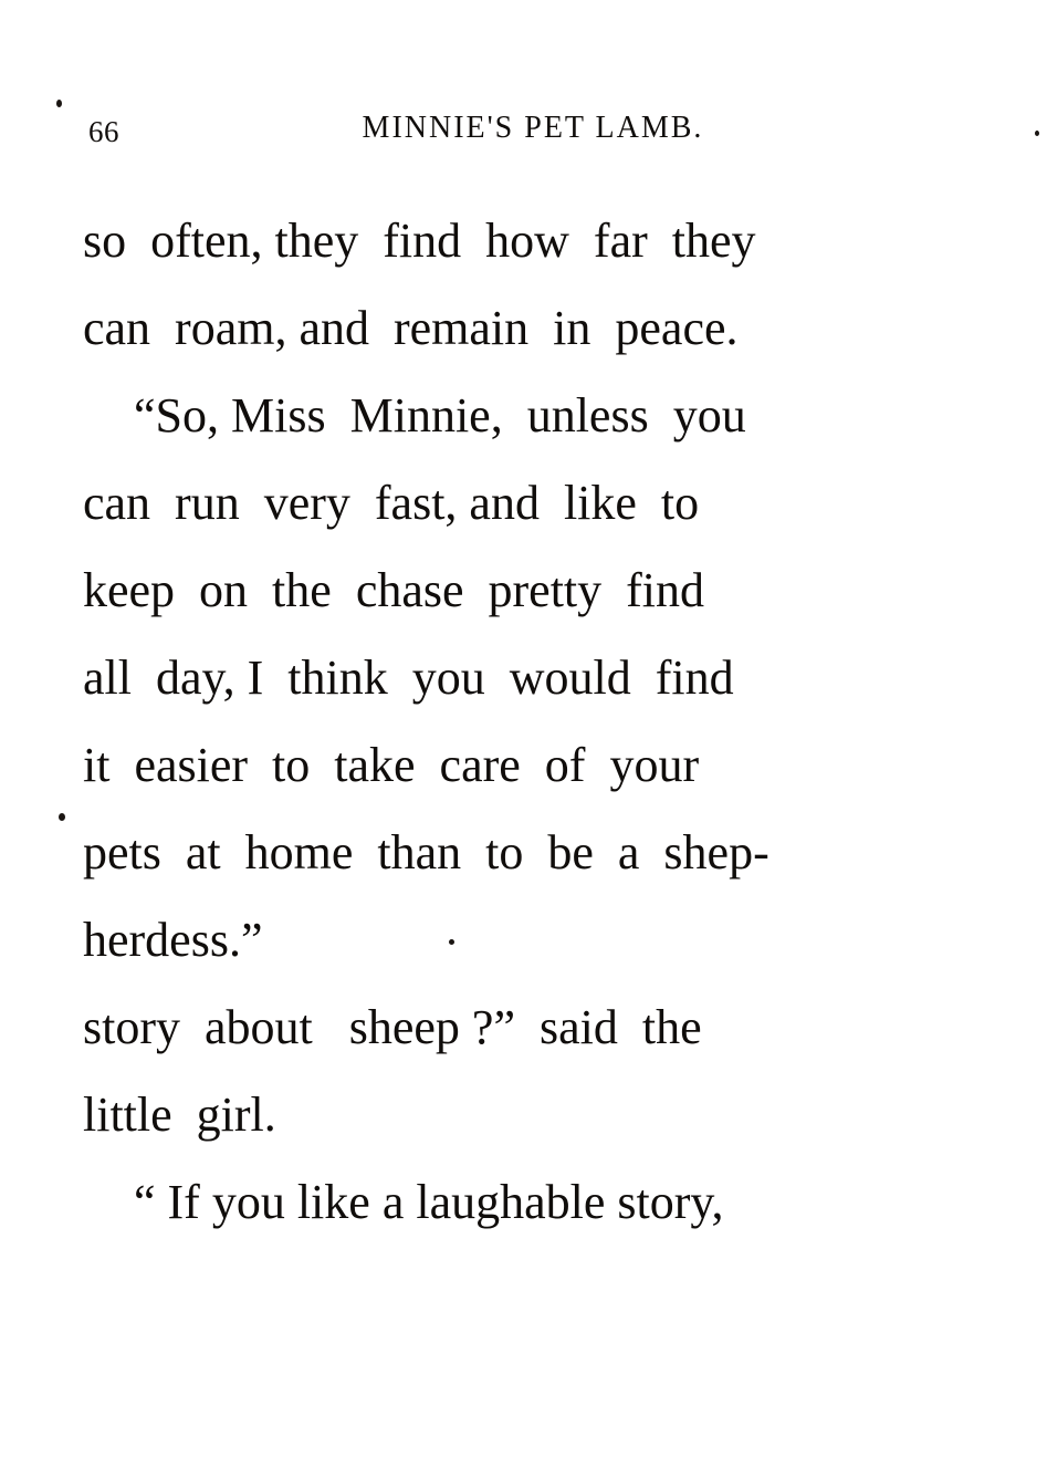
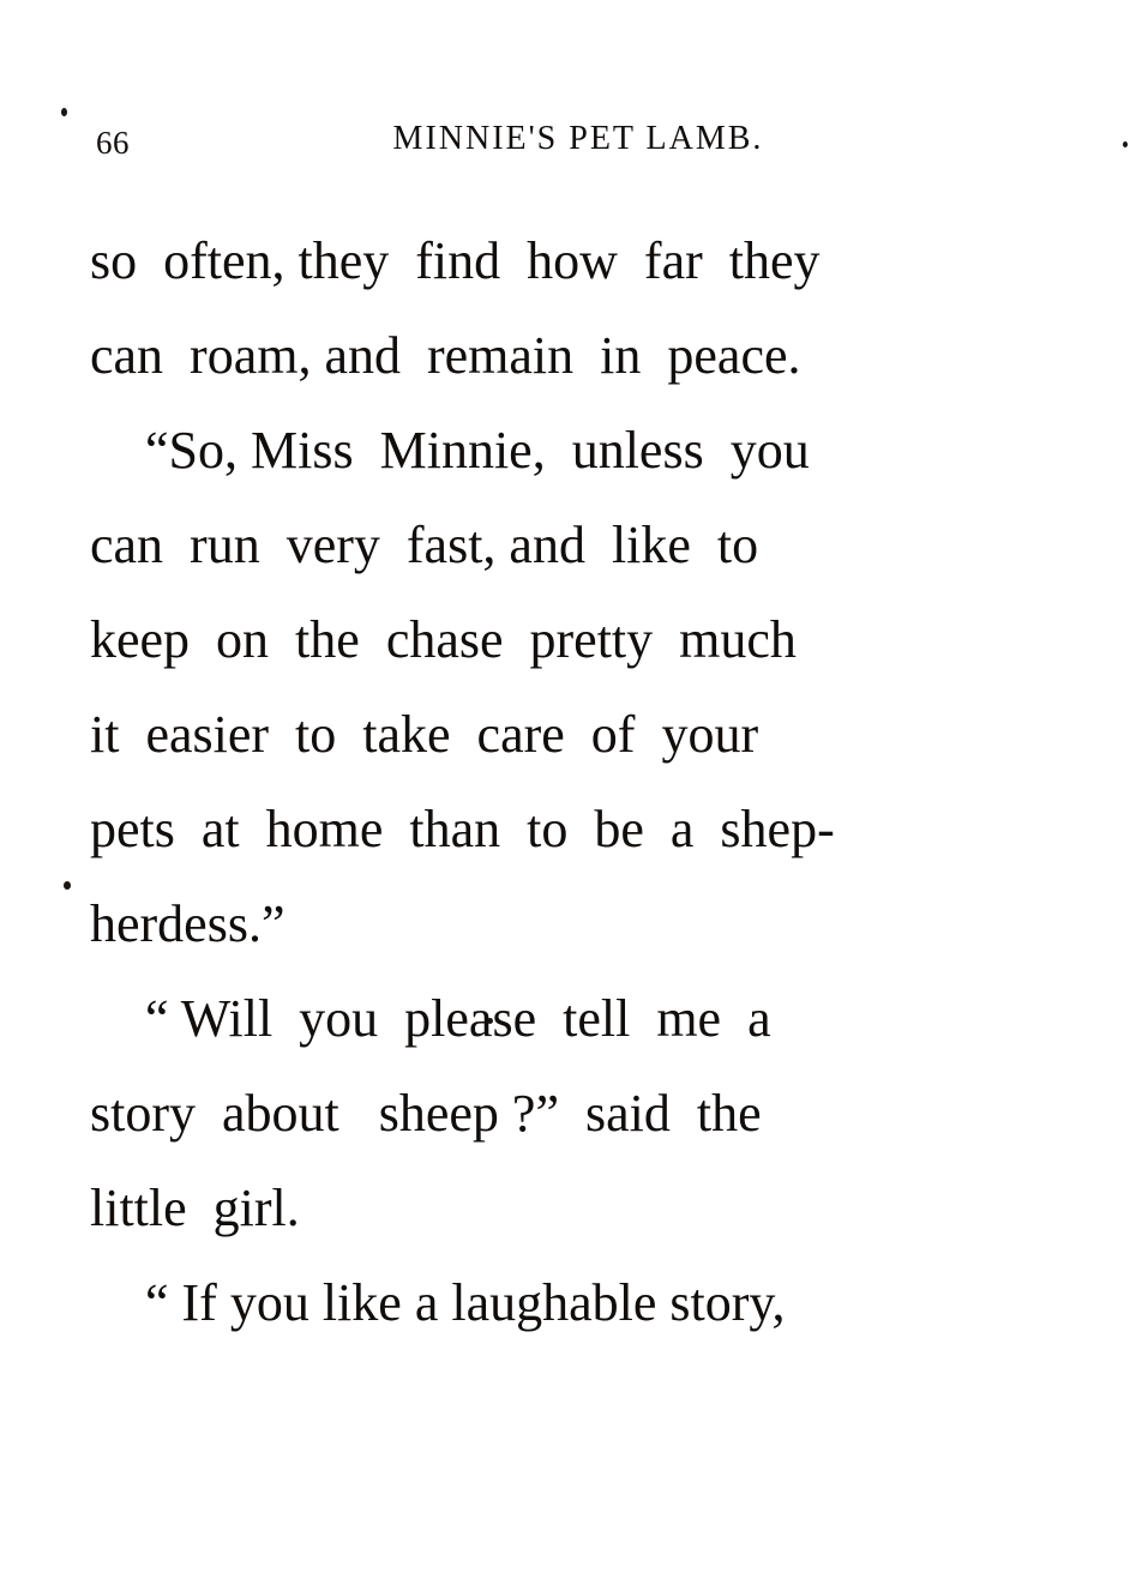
  66
  MINNIE'S PET LAMB.
  so often, they find how far they
  can roam, and remain in peace.
  “So, Miss Minnie, unless you
  can run very fast, and like to
- keep on the chase pretty find
+ keep on the chase pretty much
- all day, I think you would find
  it easier to take care of your
  pets at home than to be a shep-
  herdess.”
+ “ Will you please tell me a
  story about sheep ?” said the
  little girl.
  “ If you like a laughable story,
